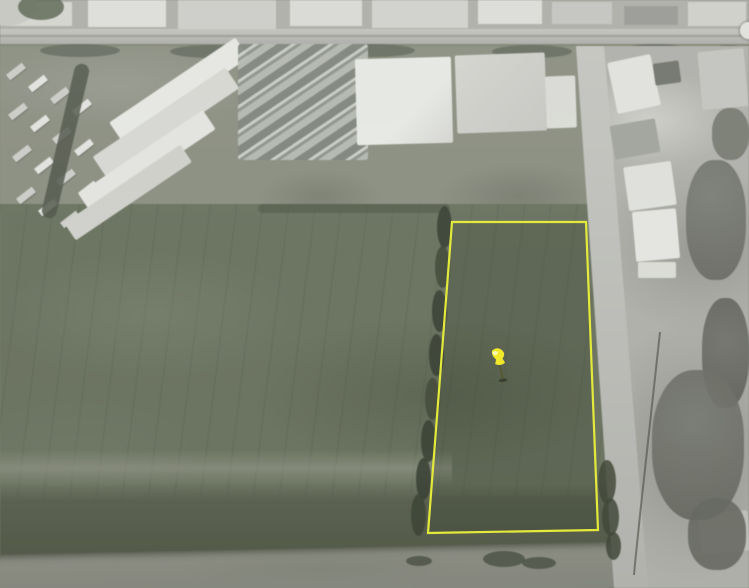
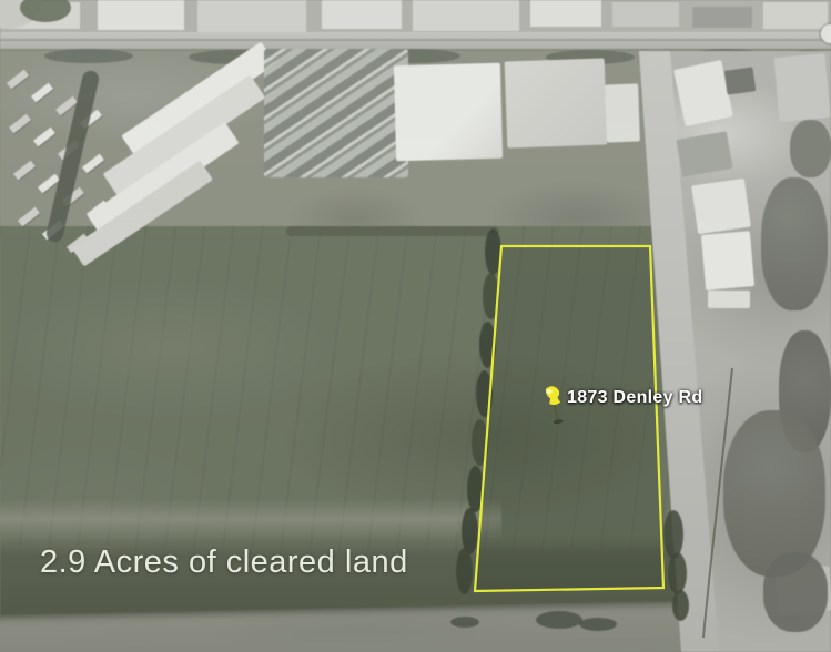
+ 1873 Denley Rd
+ 2.9 Acres of cleared land
